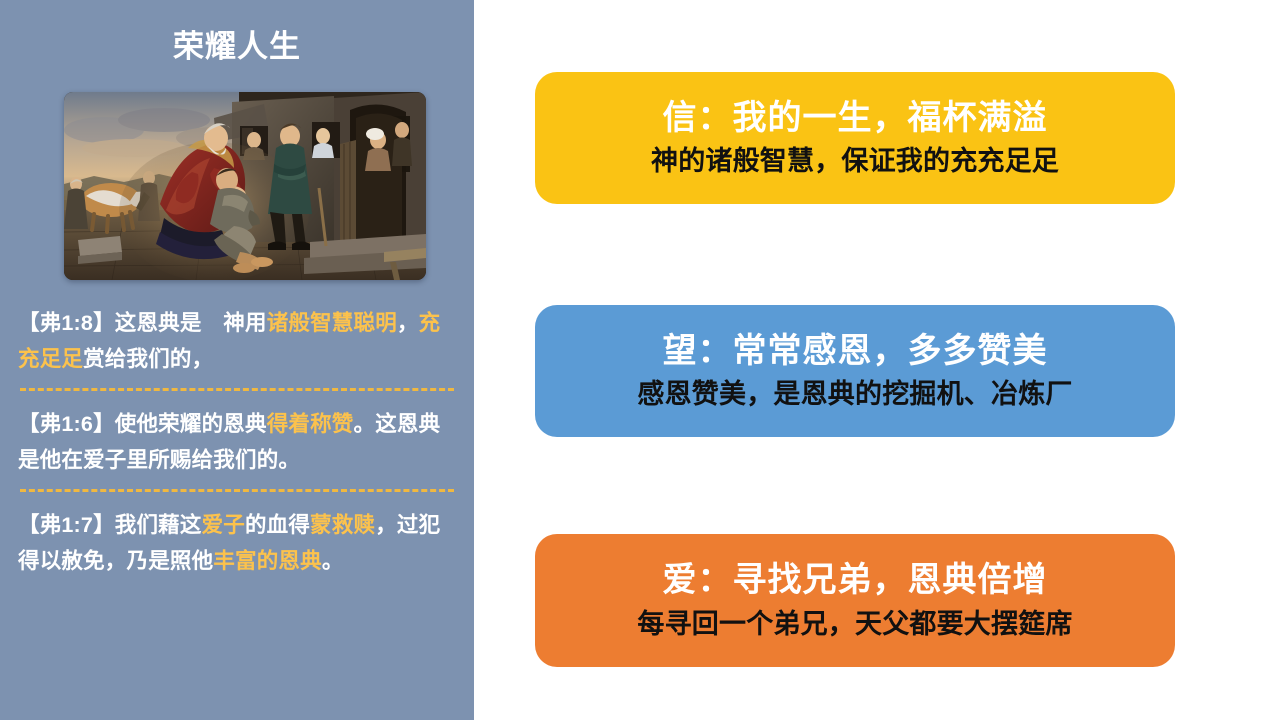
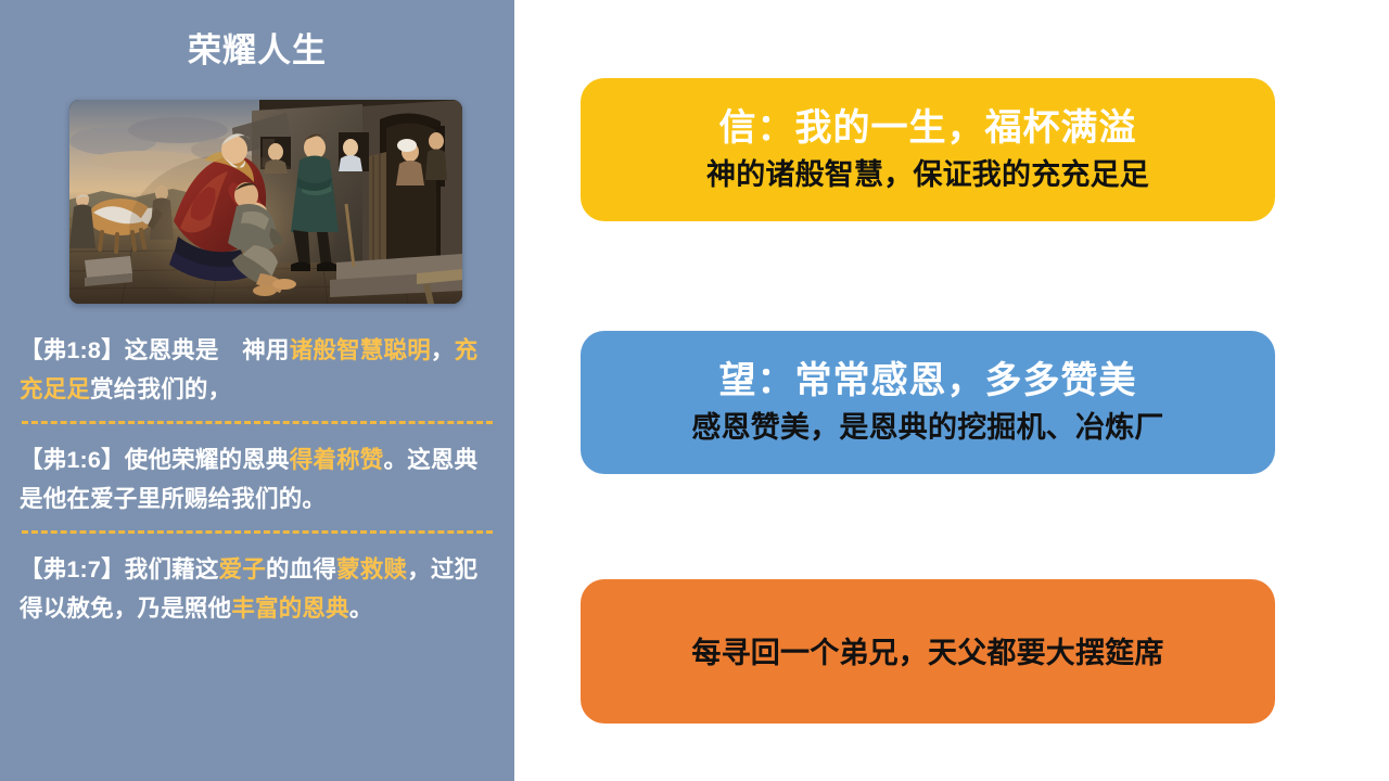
  荣耀人生
  【弗1:8】这恩典是 神用诸般智慧聪明，充充足足赏给我们的，
  【弗1:6】使他荣耀的恩典得着称赞。这恩典是他在爱子里所赐给我们的。
  【弗1:7】我们藉这爱子的血得蒙救赎，过犯得以赦免，乃是照他丰富的恩典。
  信：我的一生，福杯满溢
  神的诸般智慧，保证我的充充足足
  望：常常感恩，多多赞美
  感恩赞美，是恩典的挖掘机、冶炼厂
- 爱：寻找兄弟，恩典倍增
  每寻回一个弟兄，天父都要大摆筵席
